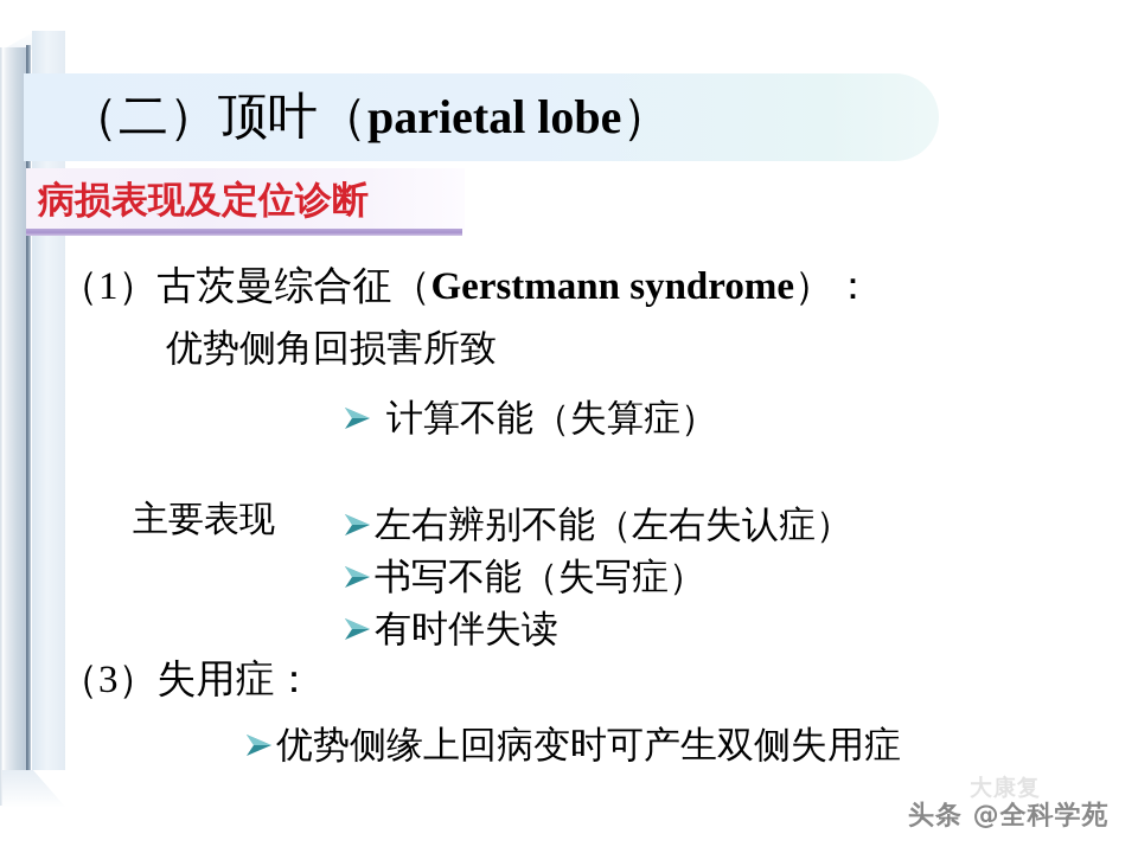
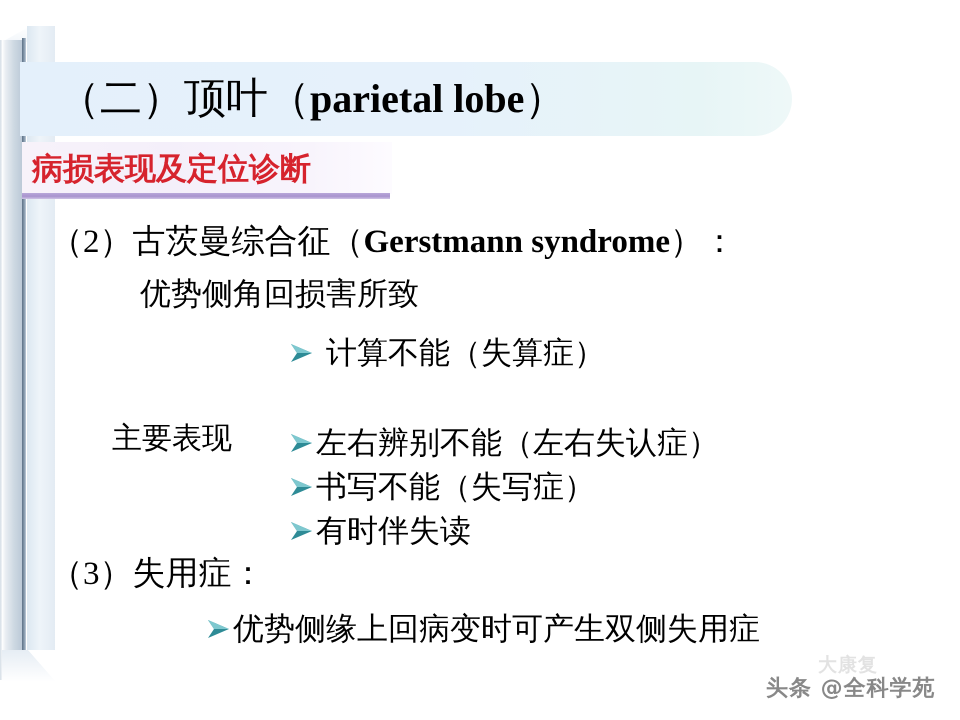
  （二）顶叶（parietal lobe）
  病损表现及定位诊断
- （1）古茨曼综合征（Gerstmann syndrome）：
+ （2）古茨曼综合征（Gerstmann syndrome）：
  优势侧角回损害所致
  主要表现
  计算不能（失算症）
  左右辨别不能（左右失认症）
  书写不能（失写症）
  有时伴失读
  （3）失用症：
  优势侧缘上回病变时可产生双侧失用症
  大康复
  头条 @全科学苑
